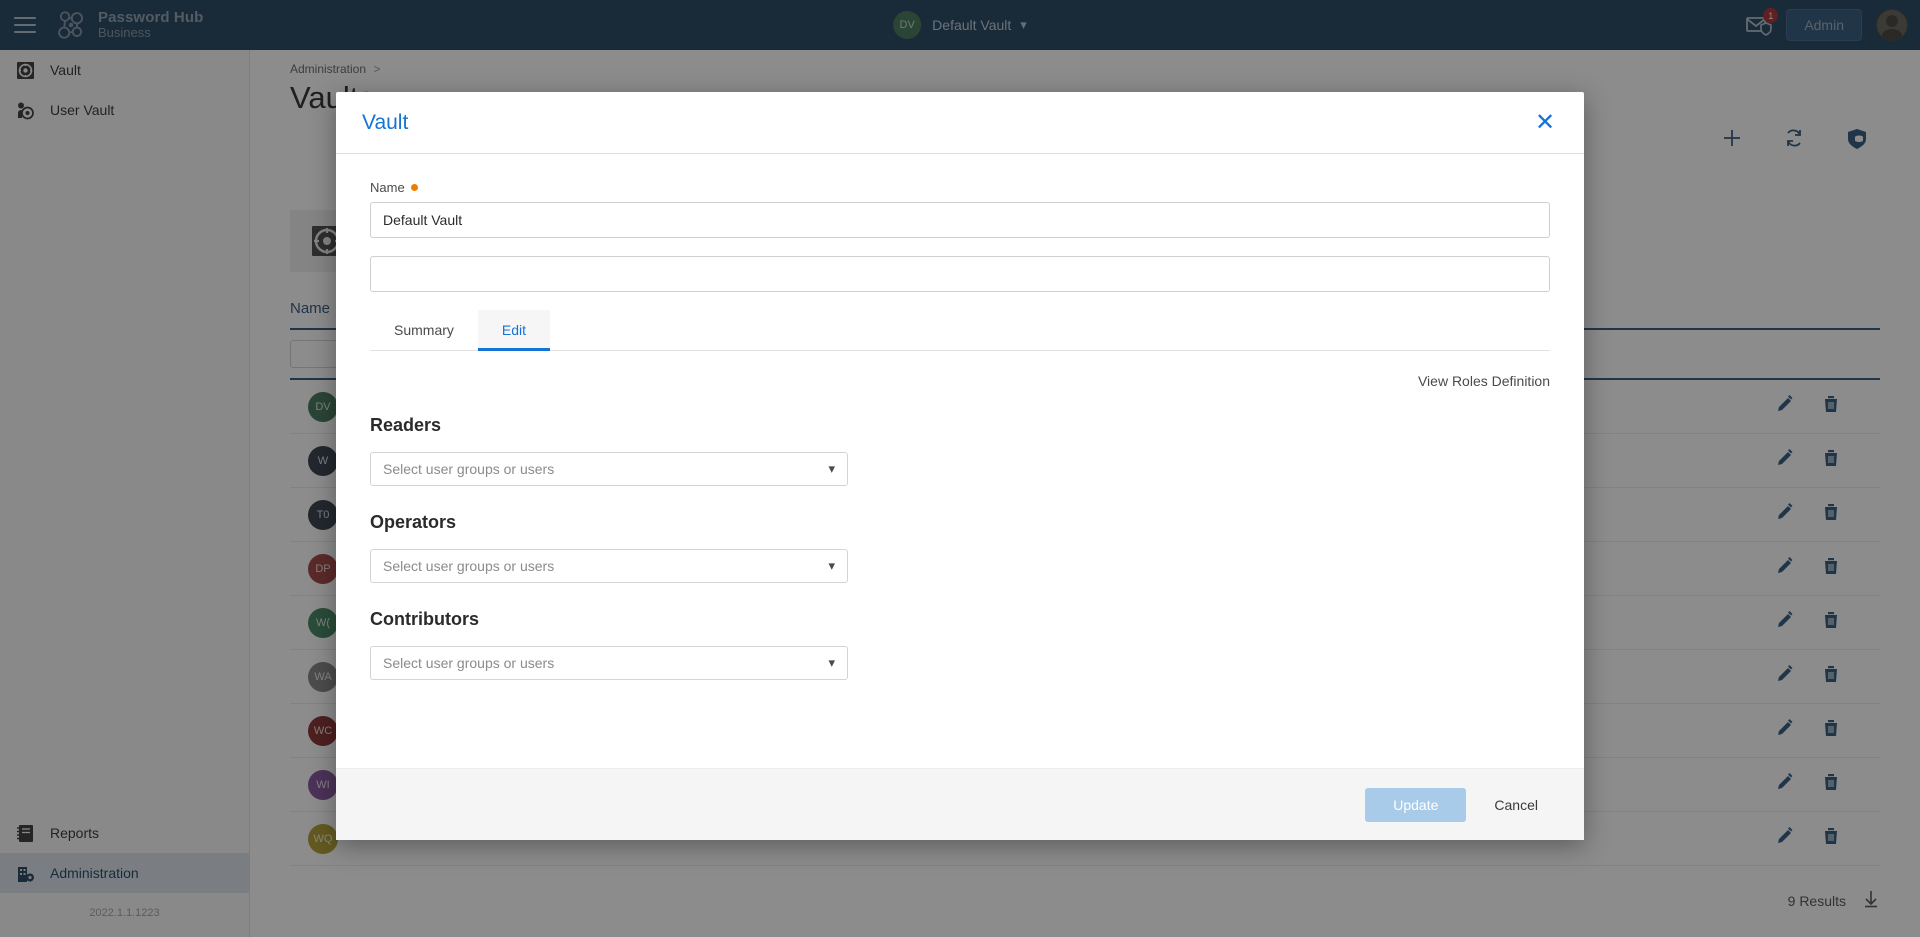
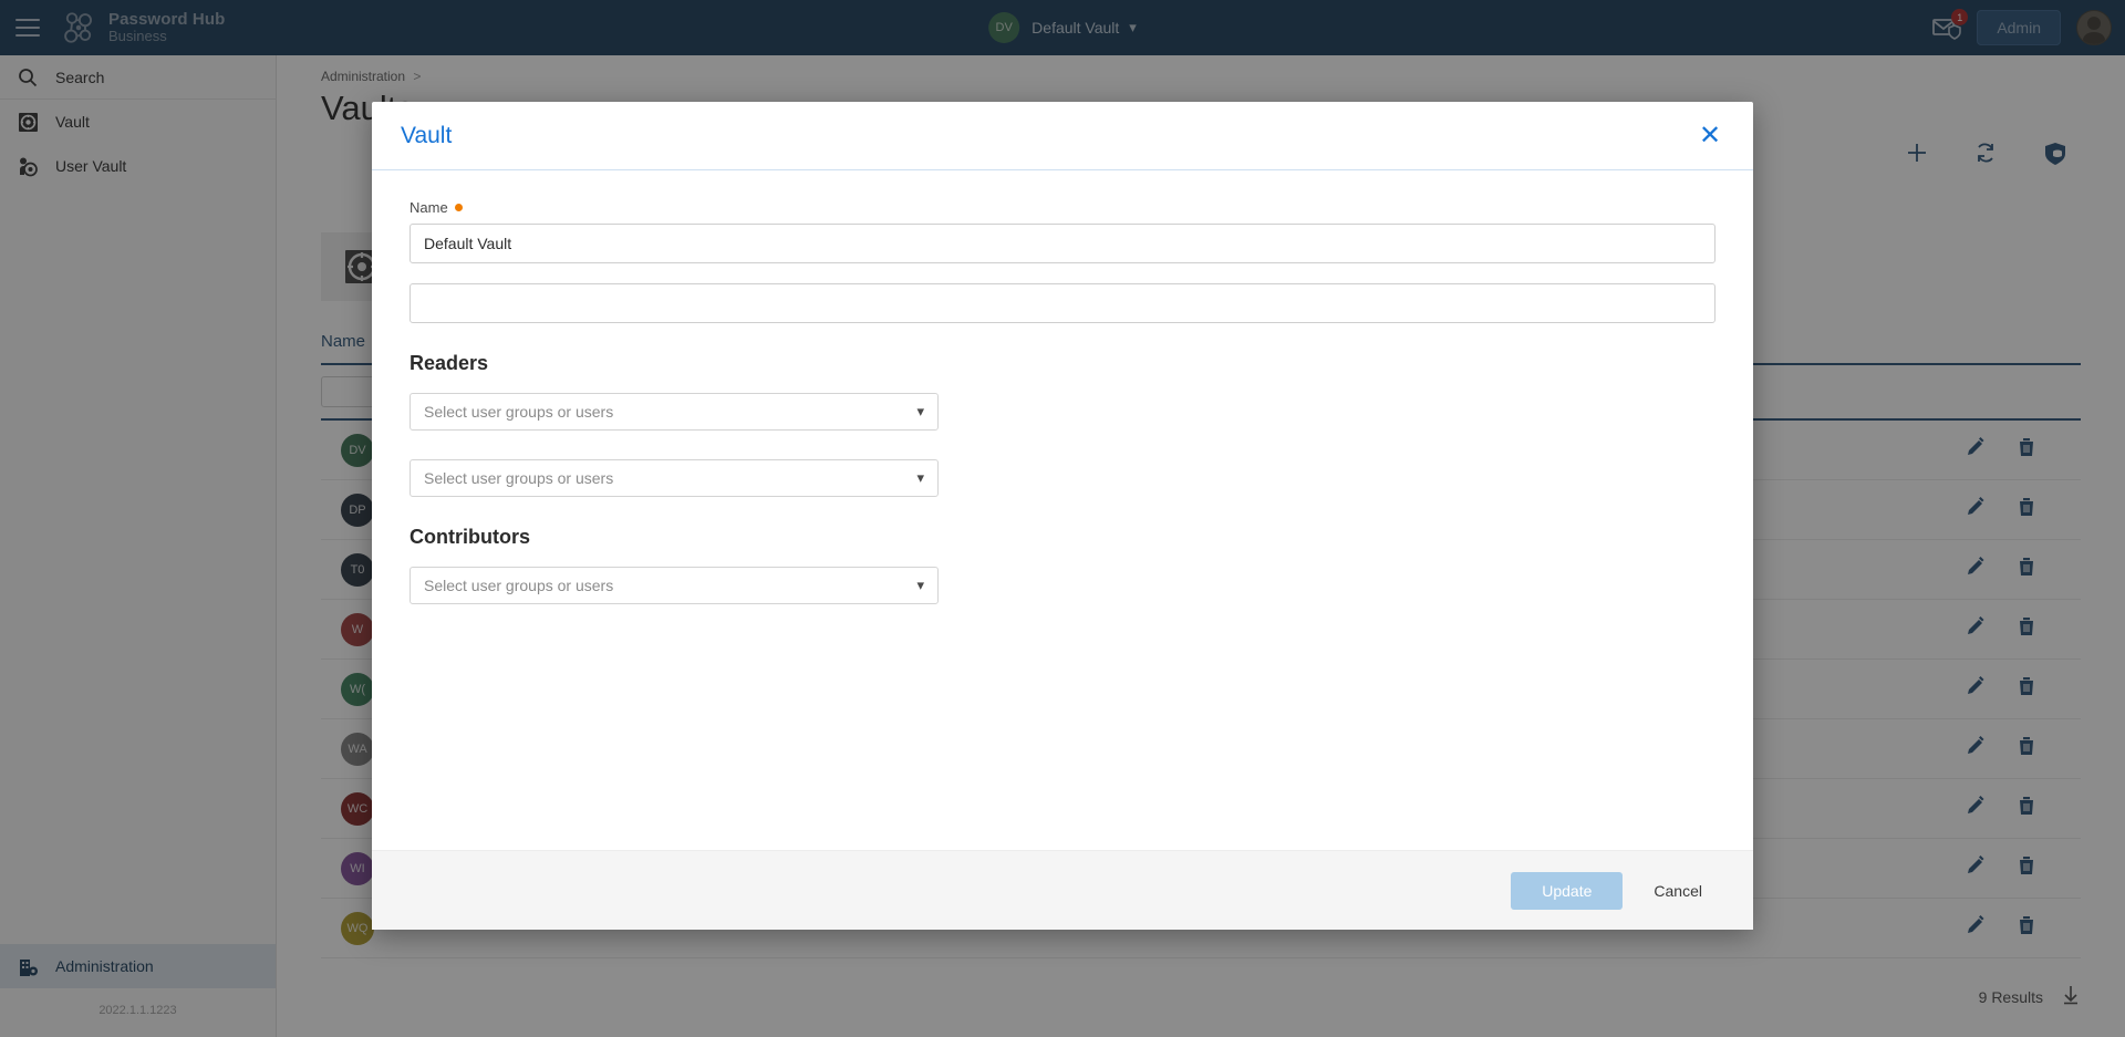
  Password Hub
  Business
  DV
  Default Vault
  ▾
  1
  Admin
+ Search
  Vault
  User Vault
- Reports
  Administration
  2022.1.1.1223
  Administration >
  Name
  DV
- W
+ DP
  T0
- DP
+ W
  W(
  WA
  WC
  WI
  WQ
  9 Results
  Vault
  ✕
  Name
  Default Vault
- Summary
- Edit
- View Roles Definition
  Readers
  Select user groups or users
  ▾
- Operators
  Select user groups or users
  ▾
  Contributors
  Select user groups or users
  ▾
  Update
  Cancel
